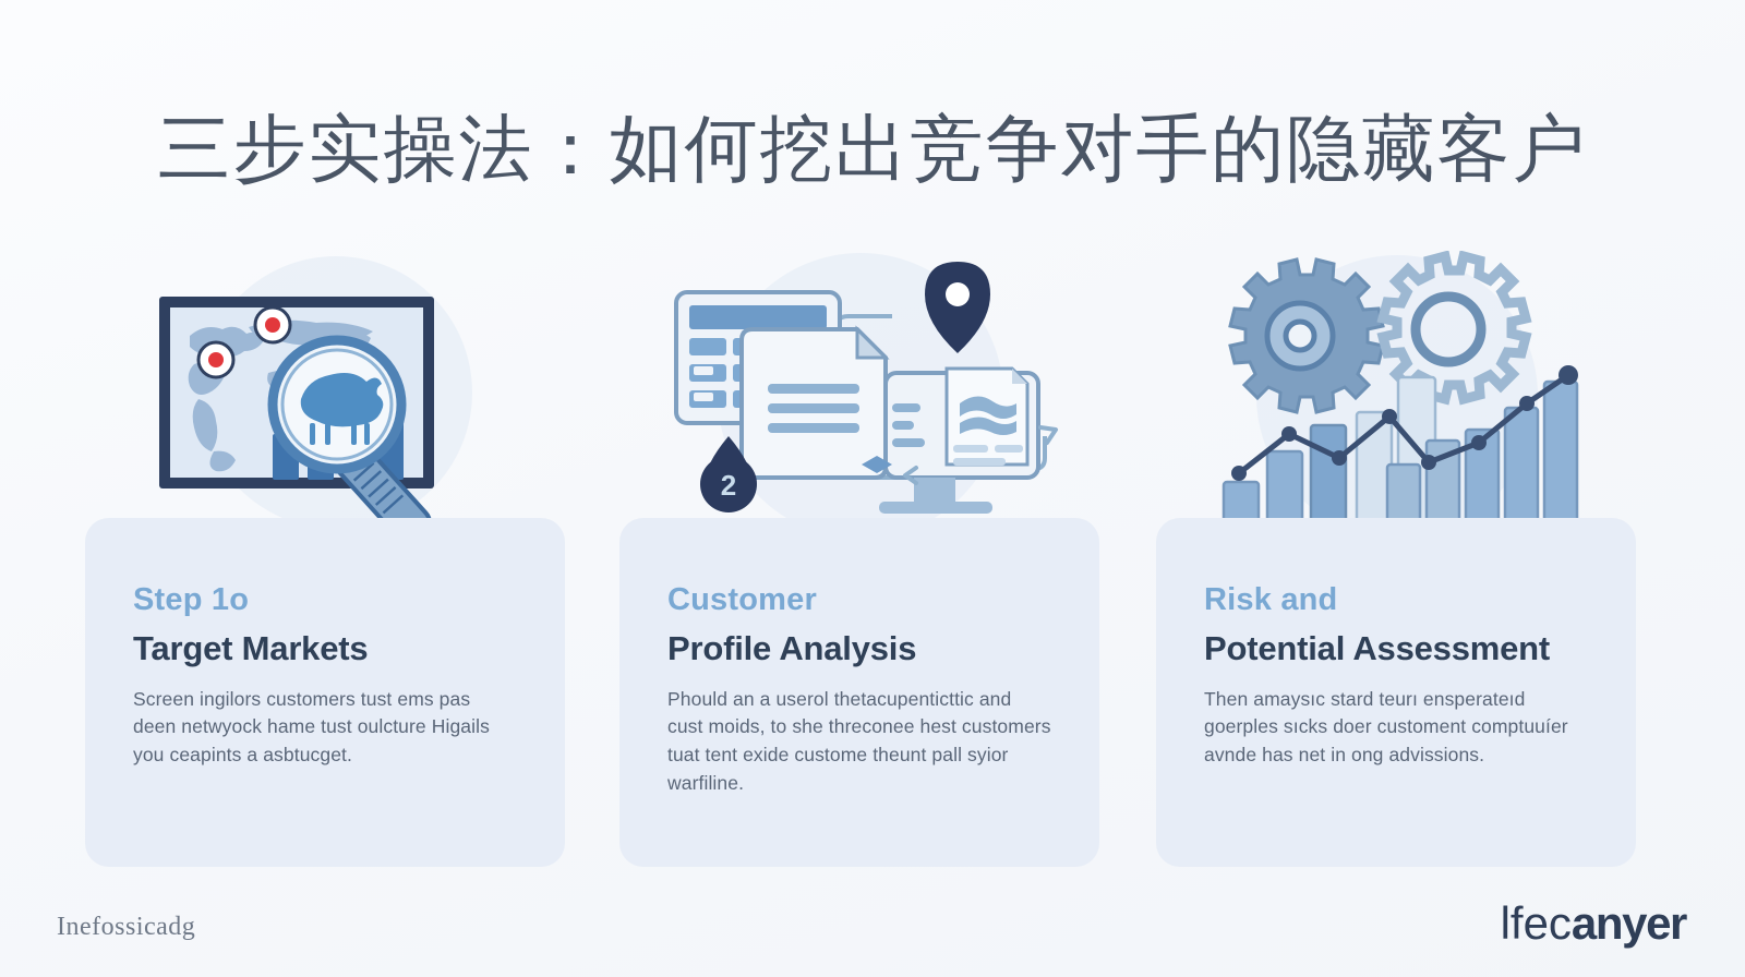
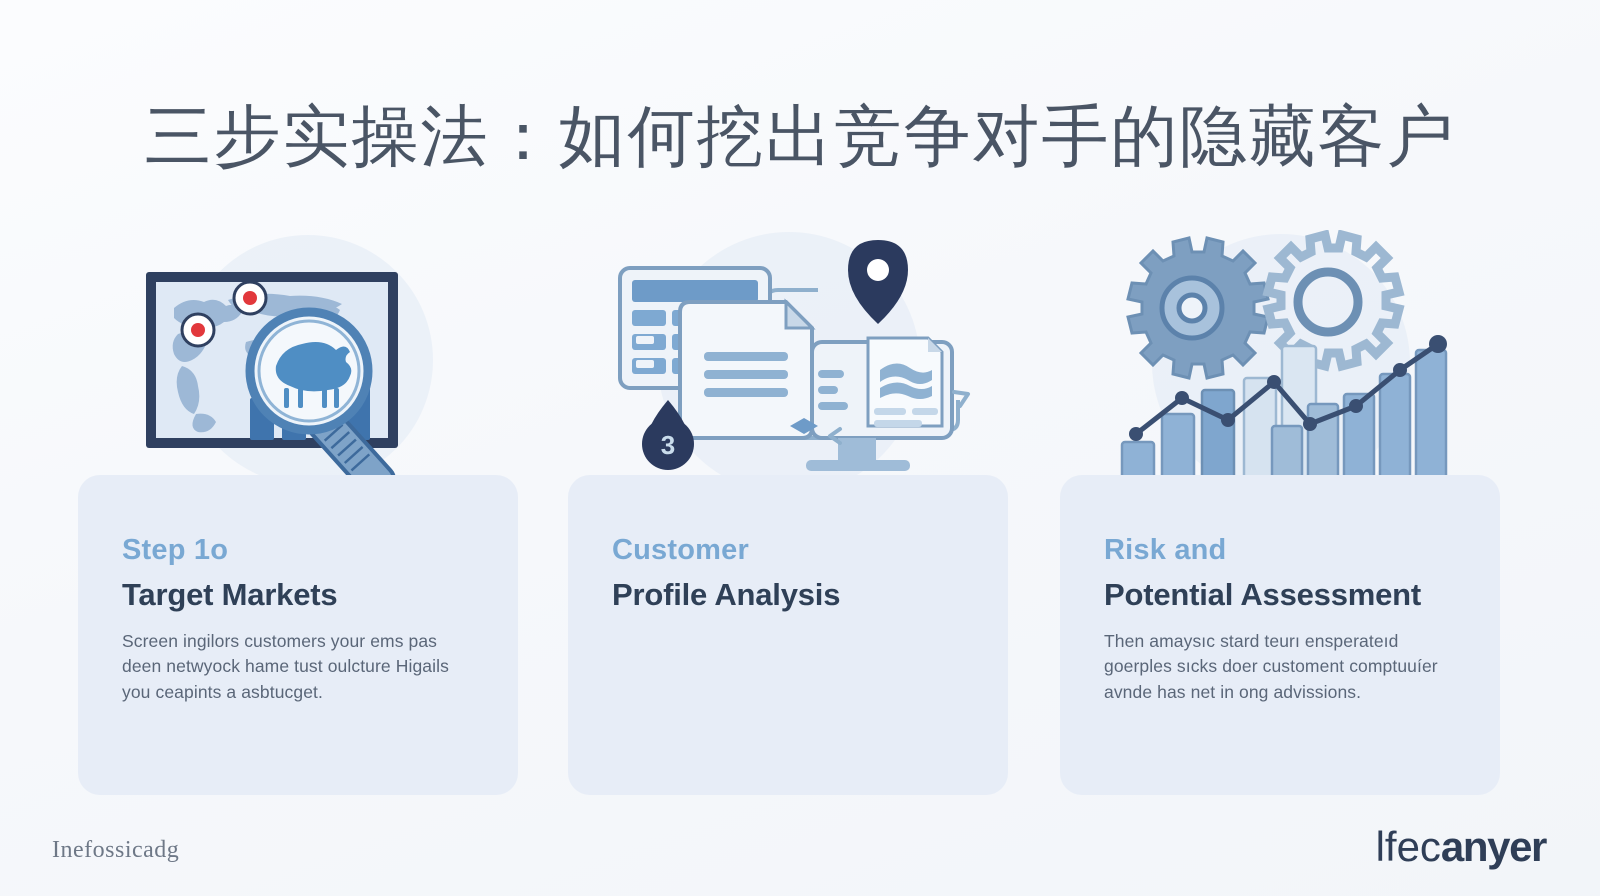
  三步实操法：如何挖出竞争对手的隐藏客户
  Step 1o
  Target Markets
- Screen ingilors customers tust ems pas deen netwyock hame tust oulcture Higails you ceapints a asbtucget.
+ Screen ingilors customers your ems pas deen netwyock hame tust oulcture Higails you ceapints a asbtucget.
- 2
+ 3
  Customer
  Profile Analysis
- Phould an a userol thetacupenticttic and cust moids, to she threconee hest customers tuat tent exide custome theunt pall syior warfiline.
  Risk and
  Potential Assessment
  Then amaysıc stard teurı ensperateıd goerples sıcks doer customent comptuuíer avnde has net in ong advissions.
  Inefossicadg
  lfecanyer
